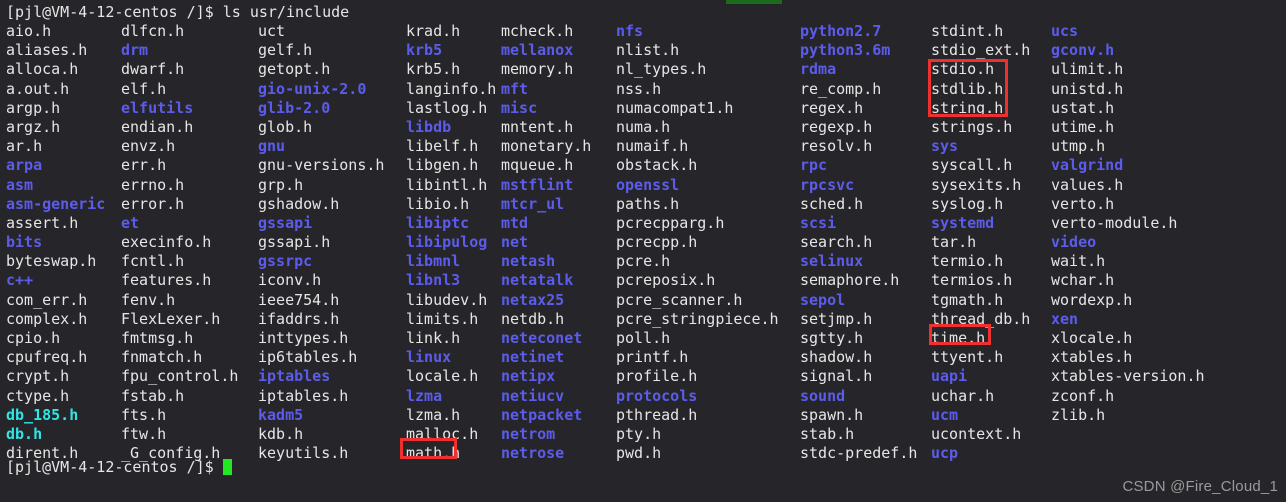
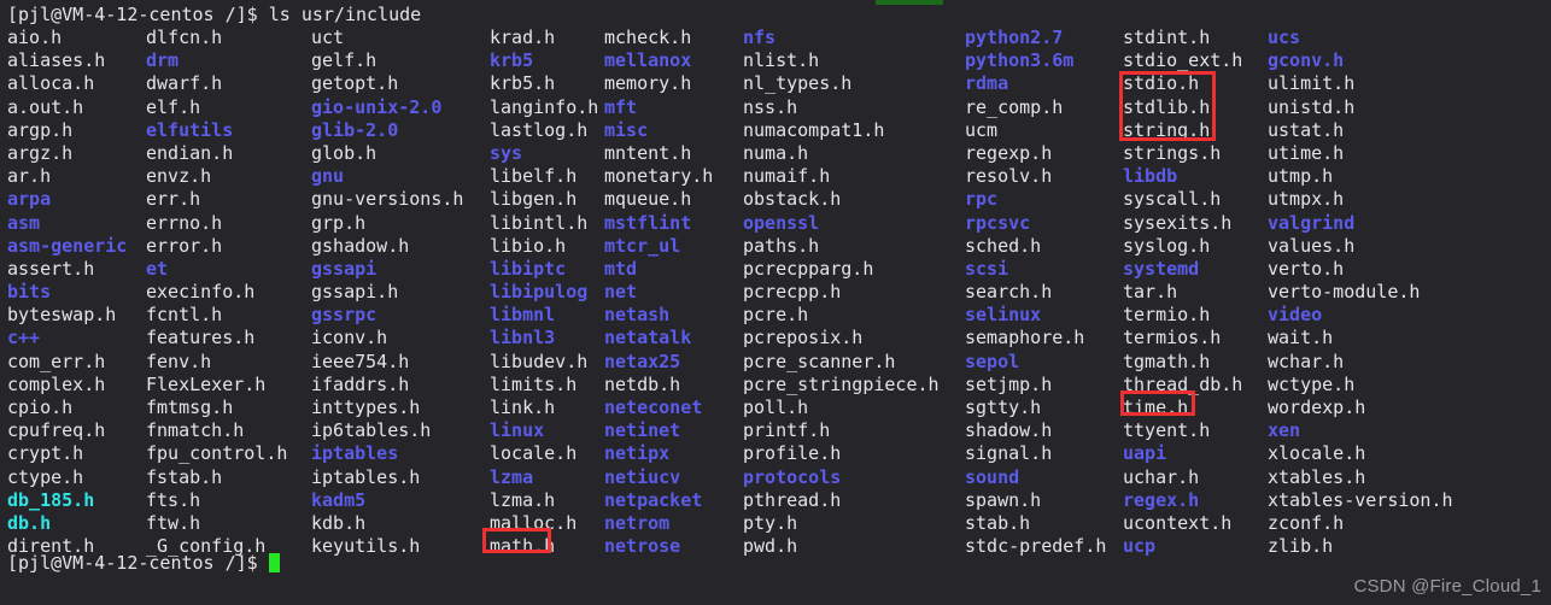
  [pjl@VM-4-12-centos /]$ ls usr/include
  aio.h
  aliases.h
  alloca.h
  a.out.h
  argp.h
  argz.h
  ar.h
  arpa
  asm
  asm-generic
  assert.h
  bits
  byteswap.h
  c++
  com_err.h
  complex.h
  cpio.h
  cpufreq.h
  crypt.h
  ctype.h
  db_185.h
  db.h
  dirent.h
  dlfcn.h
  drm
  dwarf.h
  elf.h
  elfutils
  endian.h
  envz.h
  err.h
  errno.h
  error.h
  et
  execinfo.h
  fcntl.h
  features.h
  fenv.h
  FlexLexer.h
  fmtmsg.h
  fnmatch.h
  fpu_control.h
  fstab.h
  fts.h
  ftw.h
  _G_config.h
  uct
  gelf.h
  getopt.h
  gio-unix-2.0
  glib-2.0
  glob.h
  gnu
  gnu-versions.h
  grp.h
  gshadow.h
  gssapi
  gssapi.h
  gssrpc
  iconv.h
  ieee754.h
  ifaddrs.h
  inttypes.h
  ip6tables.h
  iptables
  iptables.h
  kadm5
  kdb.h
  keyutils.h
  krad.h
  krb5
  krb5.h
  langinfo.h
  lastlog.h
- libdb
+ sys
  libelf.h
  libgen.h
  libintl.h
  libio.h
  libiptc
  libipulog
  libmnl
  libnl3
  libudev.h
  limits.h
  link.h
  linux
  locale.h
  lzma
  lzma.h
  malloc.h
  math.h
  mcheck.h
  mellanox
  memory.h
  mft
  misc
  mntent.h
  monetary.h
  mqueue.h
  mstflint
  mtcr_ul
  mtd
  net
  netash
  netatalk
  netax25
  netdb.h
  neteconet
  netinet
  netipx
  netiucv
  netpacket
  netrom
  netrose
  nfs
  nlist.h
  nl_types.h
  nss.h
  numacompat1.h
  numa.h
  numaif.h
  obstack.h
  openssl
  paths.h
  pcrecpparg.h
  pcrecpp.h
  pcre.h
  pcreposix.h
  pcre_scanner.h
  pcre_stringpiece.h
  poll.h
  printf.h
  profile.h
  protocols
  pthread.h
  pty.h
  pwd.h
  python2.7
  python3.6m
  rdma
  re_comp.h
- regex.h
+ ucm
  regexp.h
  resolv.h
  rpc
  rpcsvc
  sched.h
  scsi
  search.h
  selinux
  semaphore.h
  sepol
  setjmp.h
  sgtty.h
  shadow.h
  signal.h
  sound
  spawn.h
  stab.h
  stdc-predef.h
  stdint.h
  stdio_ext.h
  stdio.h
  stdlib.h
  string.h
  strings.h
- sys
+ libdb
  syscall.h
  sysexits.h
  syslog.h
  systemd
  tar.h
  termio.h
  termios.h
  tgmath.h
  thread_db.h
  time.h
  ttyent.h
  uapi
  uchar.h
- ucm
+ regex.h
  ucontext.h
  ucp
  ucs
  gconv.h
  ulimit.h
  unistd.h
  ustat.h
  utime.h
  utmp.h
+ utmpx.h
  valgrind
  values.h
  verto.h
  verto-module.h
  video
  wait.h
  wchar.h
+ wctype.h
  wordexp.h
  xen
  xlocale.h
  xtables.h
  xtables-version.h
  zconf.h
  zlib.h
  [pjl@VM-4-12-centos /]$
  CSDN @Fire_Cloud_1
